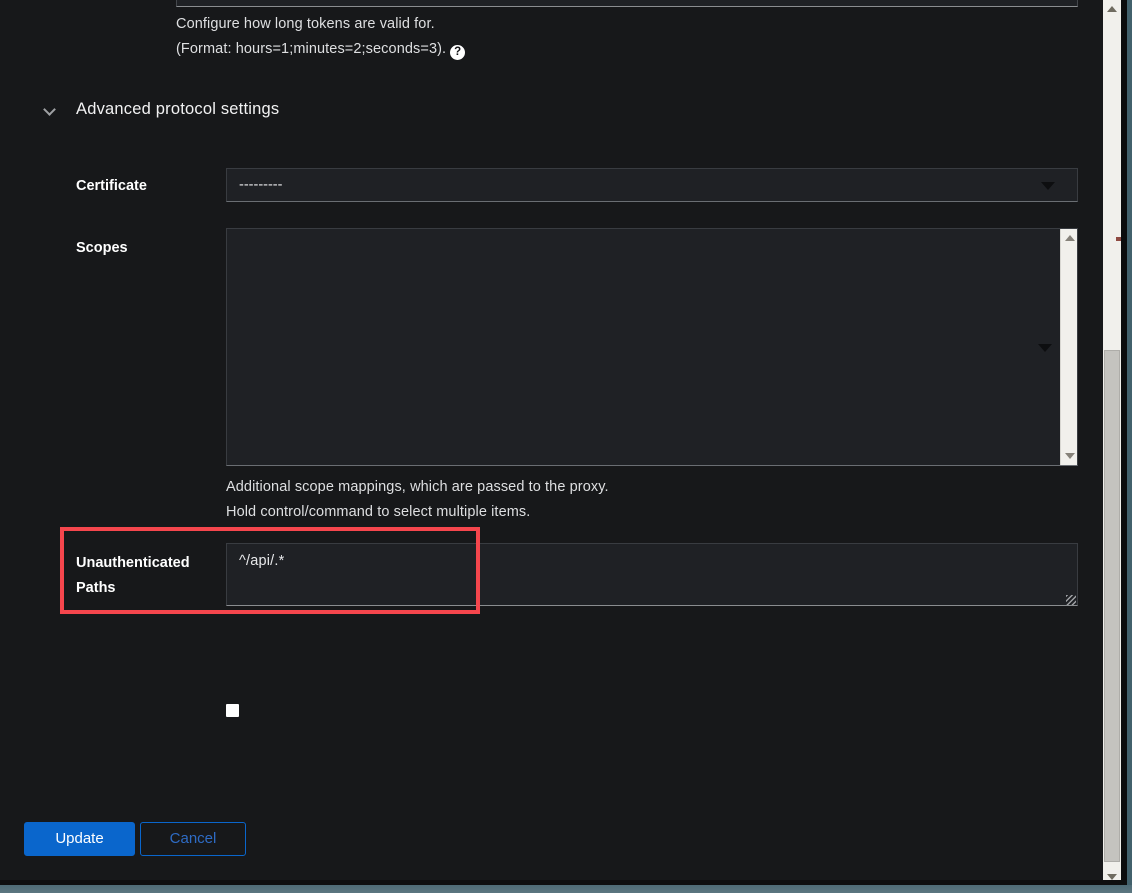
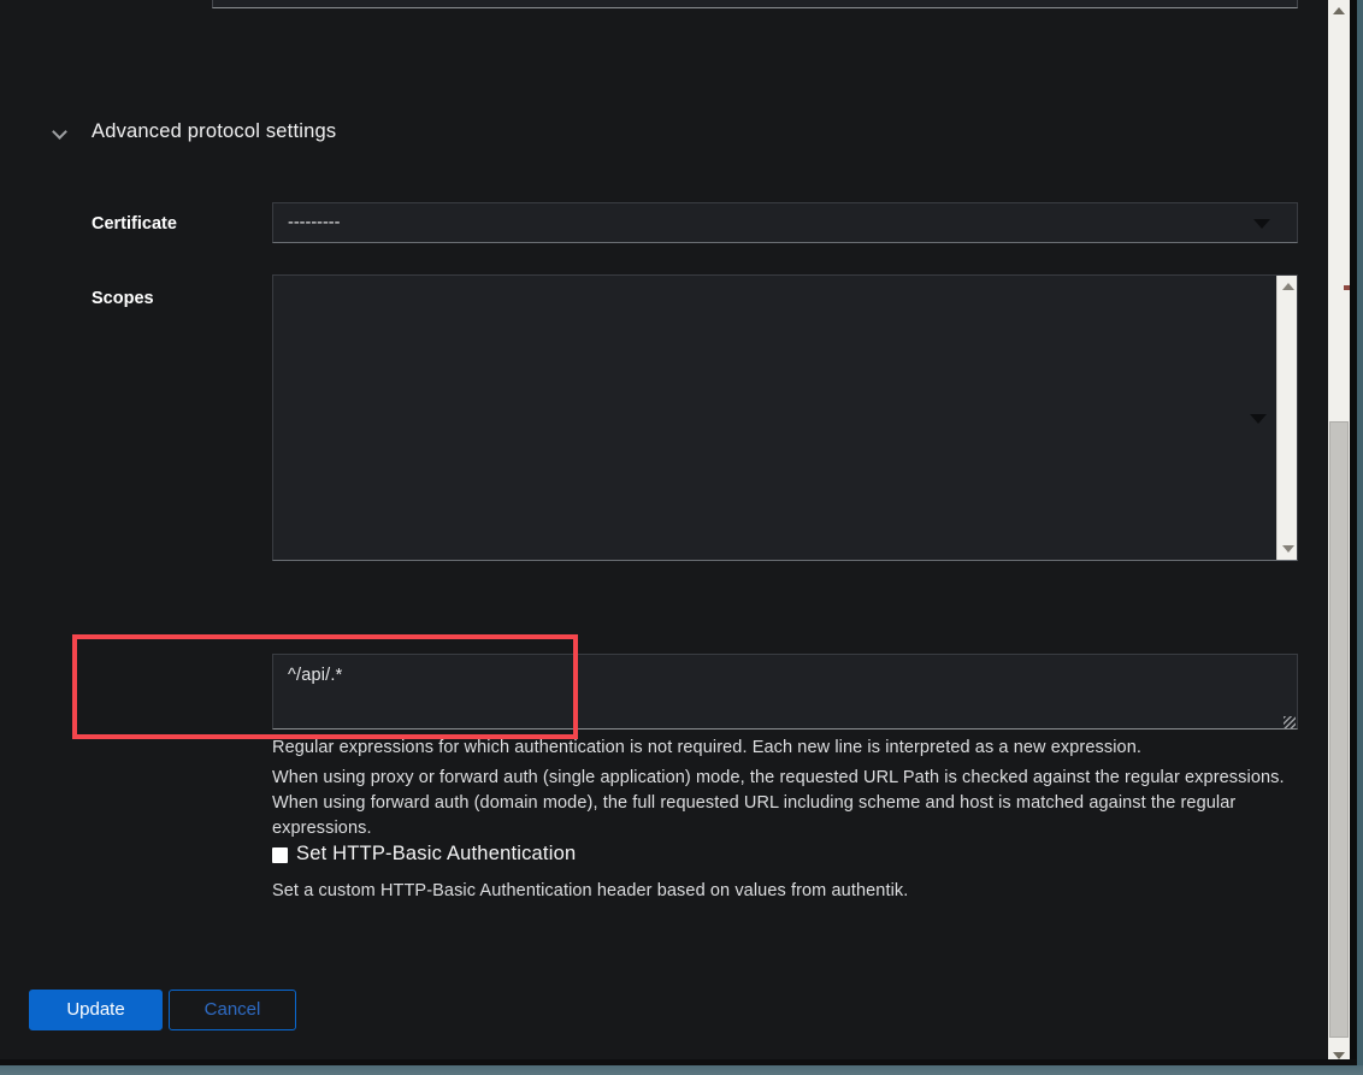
- Configure how long tokens are valid for.
- (Format: hours=1;minutes=2;seconds=3). ?
  Advanced protocol settings
  Certificate
  ---------
  Scopes
- Additional scope mappings, which are passed to the proxy.
- Hold control/command to select multiple items.
- Unauthenticated Paths
  ^/api/.*
+ Regular expressions for which authentication is not required. Each new line is interpreted as a new expression.
+ When using proxy or forward auth (single application) mode, the requested URL Path is checked against the regular expressions. When using forward auth (domain mode), the full requested URL including scheme and host is matched against the regular expressions.
+ Set HTTP-Basic Authentication
+ Set a custom HTTP-Basic Authentication header based on values from authentik.
  Update
  Cancel
